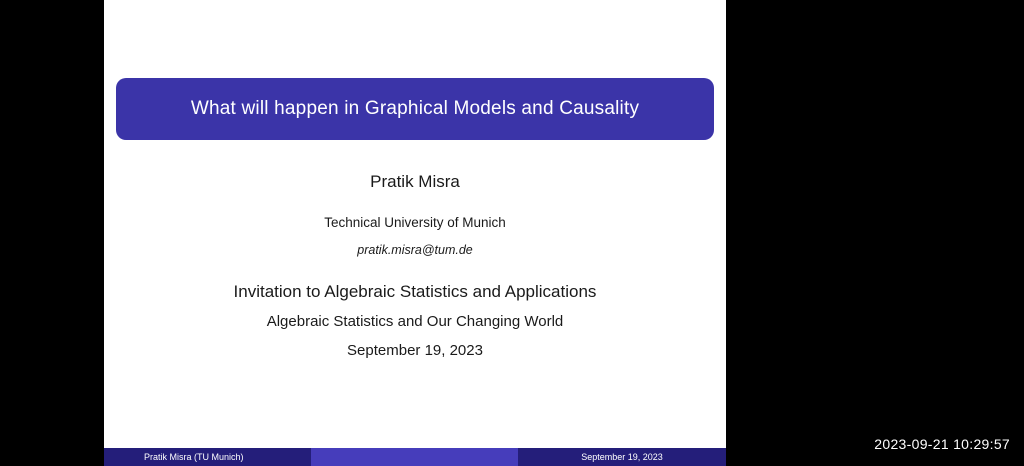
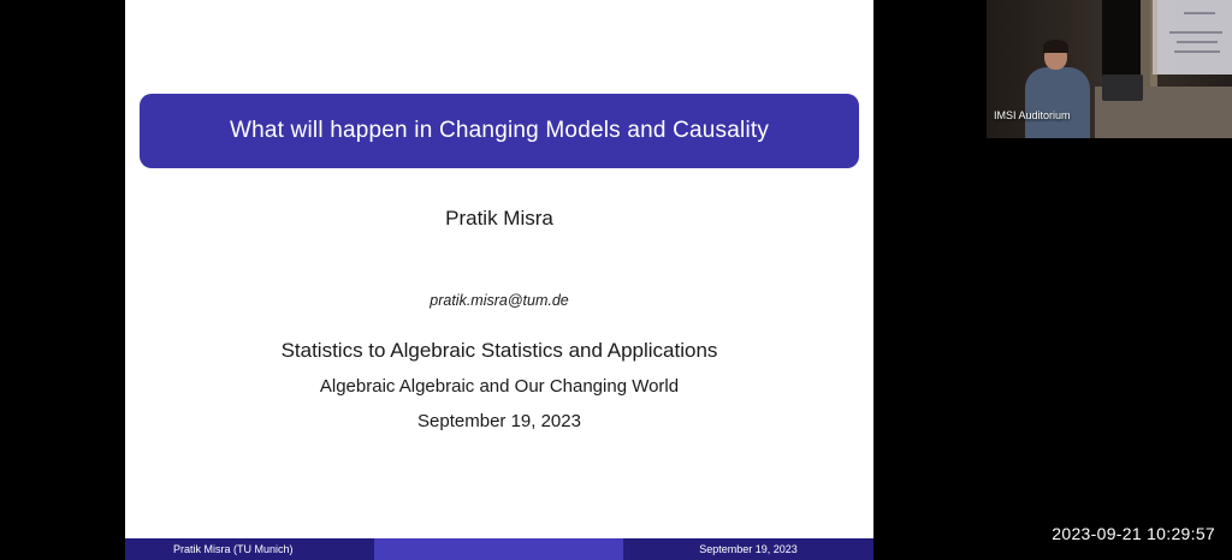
- What will happen in Graphical Models and Causality
+ What will happen in Changing Models and Causality
  Pratik Misra
- Technical University of Munich
  pratik.misra@tum.de
- Invitation to Algebraic Statistics and Applications
+ Statistics to Algebraic Statistics and Applications
- Algebraic Statistics and Our Changing World
+ Algebraic Algebraic and Our Changing World
  September 19, 2023
  Pratik Misra (TU Munich)
  September 19, 2023
+ IMSI Auditorium
  2023-09-21 10:29:57
